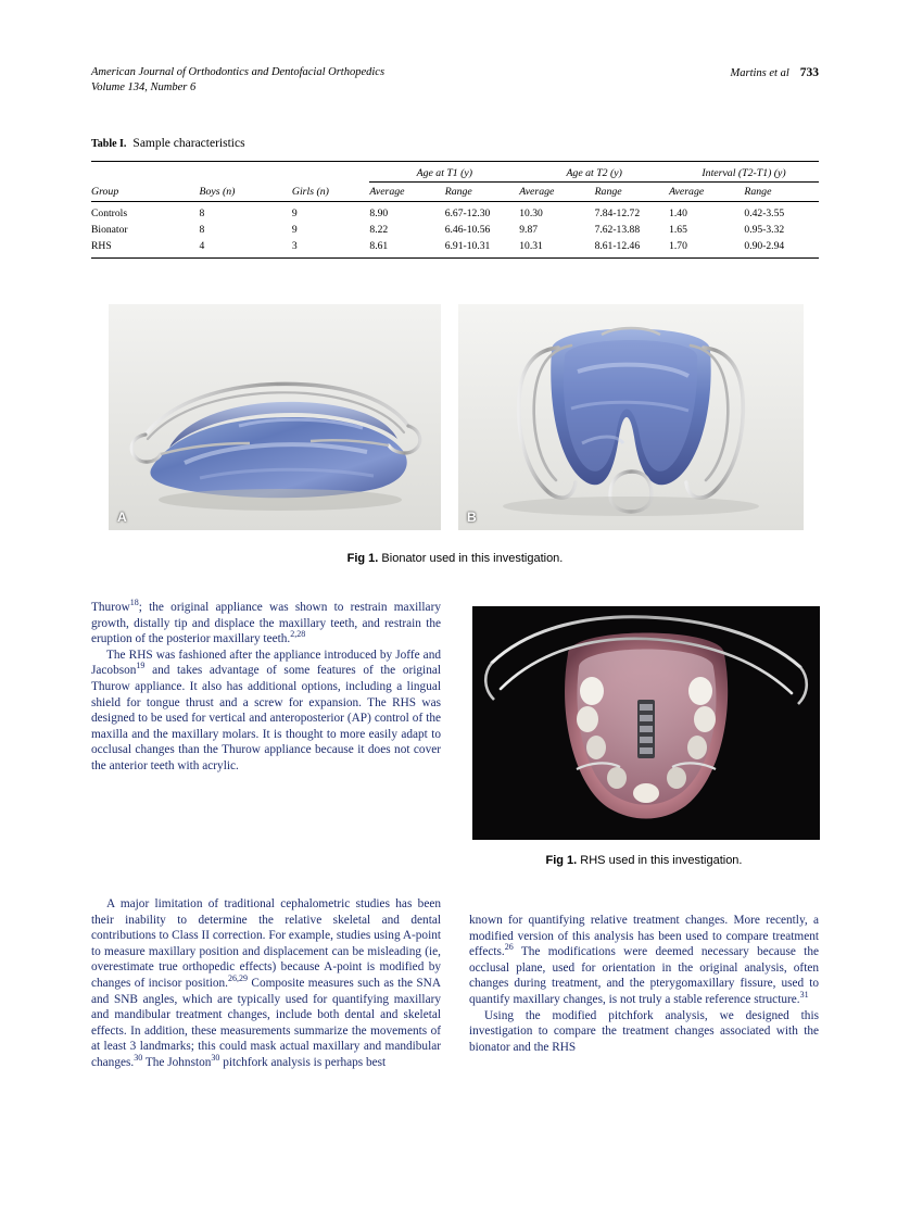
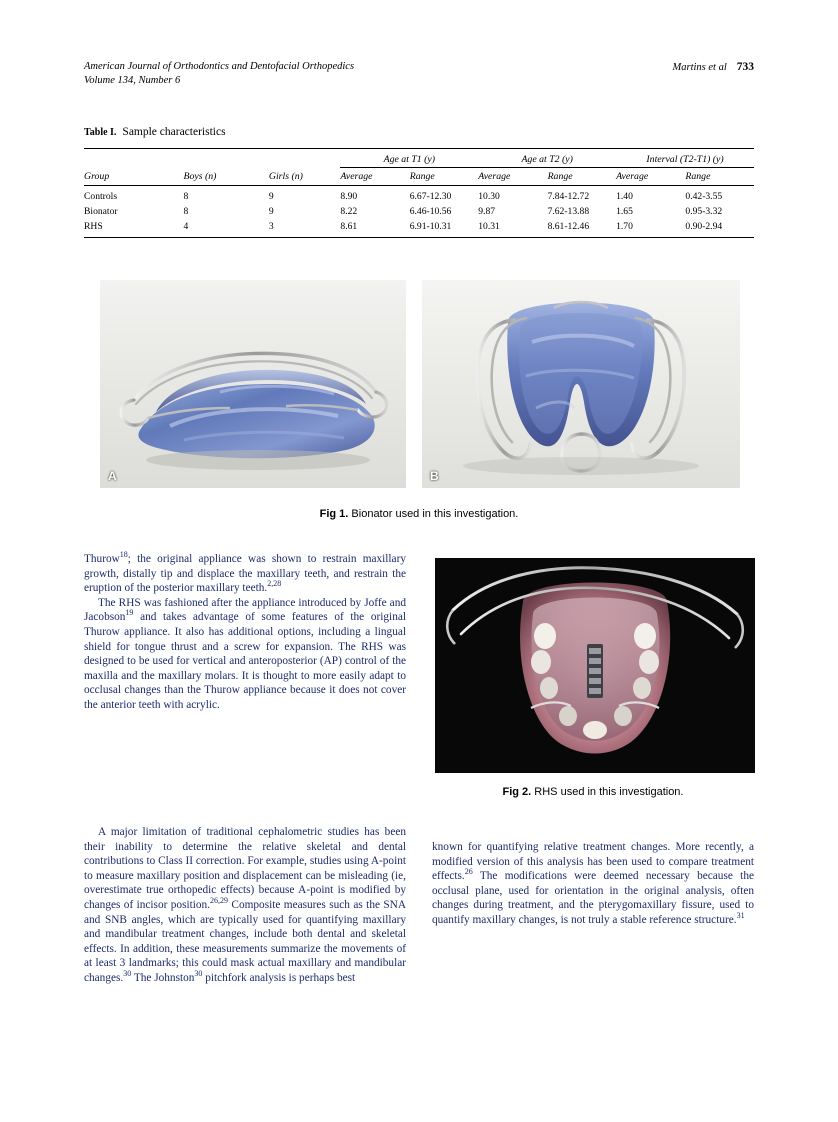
  American Journal of Orthodontics and Dentofacial Orthopedics
  Volume 134, Number 6
  Martins et al 733
  Table I. Sample characteristics
  			Age at T1 (y)	Age at T2 (y)	Interval (T2-T1) (y)
  Group	Boys (n)	Girls (n)	Average	Range	Average	Range	Average	Range
  Controls	8	9	8.90	6.67-12.30	10.30	7.84-12.72	1.40	0.42-3.55
  Bionator	8	9	8.22	6.46-10.56	9.87	7.62-13.88	1.65	0.95-3.32
  RHS	4	3	8.61	6.91-10.31	10.31	8.61-12.46	1.70	0.90-2.94
  A
  B
  Fig 1. Bionator used in this investigation.
  Thurow18; the original appliance was shown to restrain maxillary growth, distally tip and displace the maxillary teeth, and restrain the eruption of the posterior maxillary teeth.2,28
  The RHS was fashioned after the appliance introduced by Joffe and Jacobson19 and takes advantage of some features of the original Thurow appliance. It also has additional options, including a lingual shield for tongue thrust and a screw for expansion. The RHS was designed to be used for vertical and anteroposterior (AP) control of the maxilla and the maxillary molars. It is thought to more easily adapt to occlusal changes than the Thurow appliance because it does not cover the anterior teeth with acrylic.
- Fig 1. RHS used in this investigation.
+ Fig 2. RHS used in this investigation.
  A major limitation of traditional cephalometric studies has been their inability to determine the relative skeletal and dental contributions to Class II correction. For example, studies using A-point to measure maxillary position and displacement can be misleading (ie, overestimate true orthopedic effects) because A-point is modified by changes of incisor position.26,29 Composite measures such as the SNA and SNB angles, which are typically used for quantifying maxillary and mandibular treatment changes, include both dental and skeletal effects. In addition, these measurements summarize the movements of at least 3 landmarks; this could mask actual maxillary and mandibular changes.30 The Johnston30 pitchfork analysis is perhaps best
  known for quantifying relative treatment changes. More recently, a modified version of this analysis has been used to compare treatment effects.26 The modifications were deemed necessary because the occlusal plane, used for orientation in the original analysis, often changes during treatment, and the pterygomaxillary fissure, used to quantify maxillary changes, is not truly a stable reference structure.31
- Using the modified pitchfork analysis, we designed this investigation to compare the treatment changes associated with the bionator and the RHS
